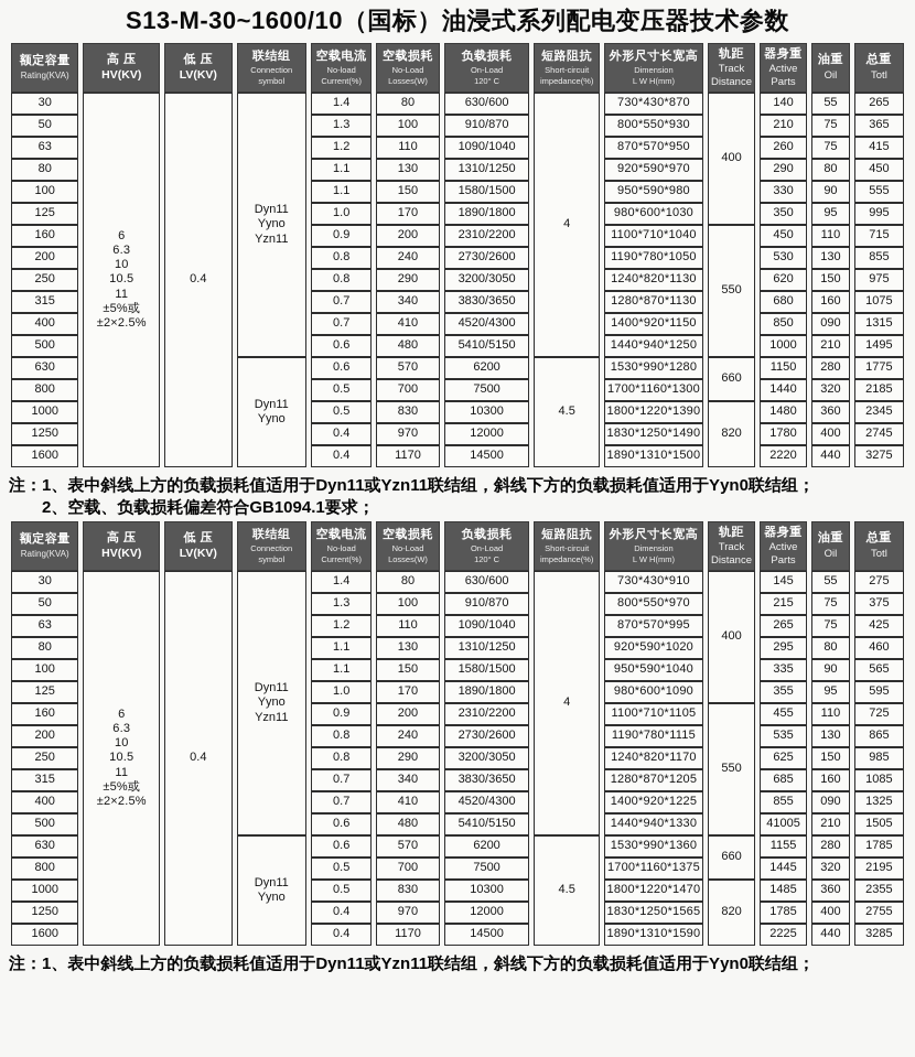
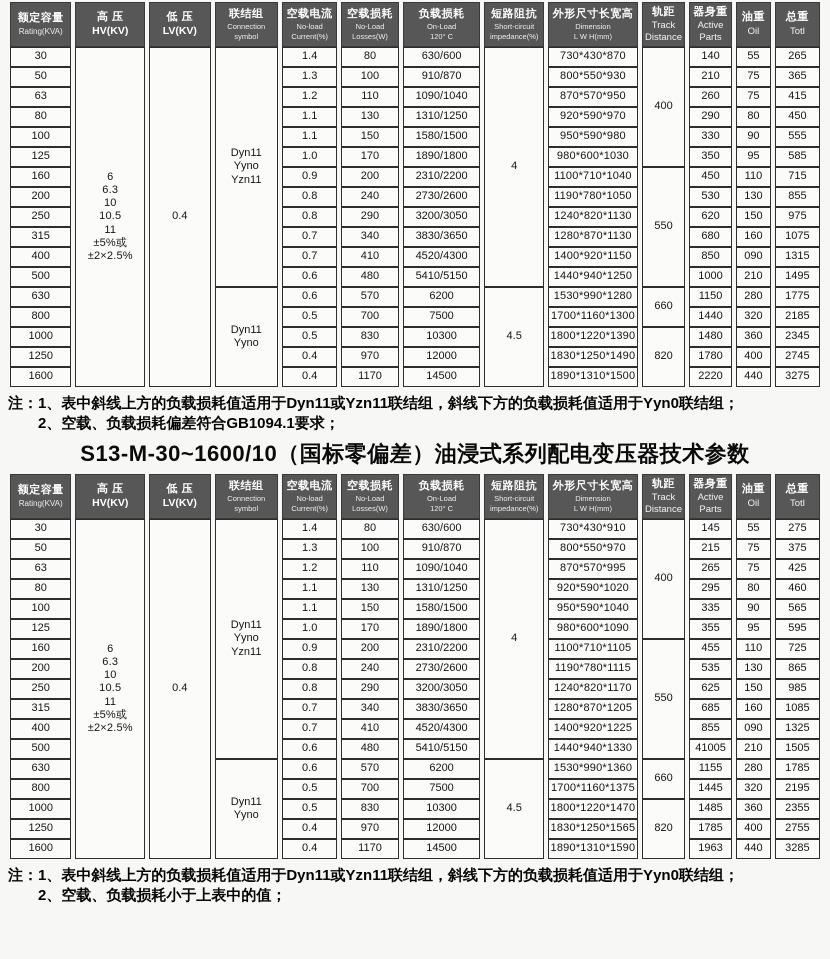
- S13-M-30~1600/10（国标）油浸式系列配电变压器技术参数
  额定容量Rating(KVA)	高 压HV(KV)	低 压LV(KV)	联结组Connection symbol	空载电流No-load Current(%)	空载损耗No-Load Losses(W)	负载损耗On-Load 120° C	短路阻抗Short-circuit impedance(%)	外形尺寸长宽高Dimension L W H(mm)	轨距Track Distance	器身重Active Parts	油重Oil	总重Totl
  30	6 6.3 10 10.5 11 ±5%或 ±2×2.5%	0.4	Dyn11 Yyno Yzn11	1.4	80	630/600	4	730*430*870	400	140	55	265
  50	1.3	100	910/870	800*550*930	210	75	365
  63	1.2	110	1090/1040	870*570*950	260	75	415
  80	1.1	130	1310/1250	920*590*970	290	80	450
  100	1.1	150	1580/1500	950*590*980	330	90	555
- 125	1.0	170	1890/1800	980*600*1030	350	95	995
+ 125	1.0	170	1890/1800	980*600*1030	350	95	585
  160	0.9	200	2310/2200	1100*710*1040	550	450	110	715
  200	0.8	240	2730/2600	1190*780*1050	530	130	855
  250	0.8	290	3200/3050	1240*820*1130	620	150	975
  315	0.7	340	3830/3650	1280*870*1130	680	160	1075
  400	0.7	410	4520/4300	1400*920*1150	850	090	1315
  500	0.6	480	5410/5150	1440*940*1250	1000	210	1495
  630	Dyn11 Yyno	0.6	570	6200	4.5	1530*990*1280	660	1150	280	1775
  800	0.5	700	7500	1700*1160*1300	1440	320	2185
  1000	0.5	830	10300	1800*1220*1390	820	1480	360	2345
  1250	0.4	970	12000	1830*1250*1490	1780	400	2745
  1600	0.4	1170	14500	1890*1310*1500	2220	440	3275
  注：1、表中斜线上方的负载损耗值适用于Dyn11或Yzn11联结组，斜线下方的负载损耗值适用于Yyn0联结组；
  2、空载、负载损耗偏差符合GB1094.1要求；
+ S13-M-30~1600/10（国标零偏差）油浸式系列配电变压器技术参数
  额定容量Rating(KVA)	高 压HV(KV)	低 压LV(KV)	联结组Connection symbol	空载电流No-load Current(%)	空载损耗No-Load Losses(W)	负载损耗On-Load 120° C	短路阻抗Short-circuit impedance(%)	外形尺寸长宽高Dimension L W H(mm)	轨距Track Distance	器身重Active Parts	油重Oil	总重Totl
  30	6 6.3 10 10.5 11 ±5%或 ±2×2.5%	0.4	Dyn11 Yyno Yzn11	1.4	80	630/600	4	730*430*910	400	145	55	275
  50	1.3	100	910/870	800*550*970	215	75	375
  63	1.2	110	1090/1040	870*570*995	265	75	425
  80	1.1	130	1310/1250	920*590*1020	295	80	460
  100	1.1	150	1580/1500	950*590*1040	335	90	565
  125	1.0	170	1890/1800	980*600*1090	355	95	595
  160	0.9	200	2310/2200	1100*710*1105	550	455	110	725
  200	0.8	240	2730/2600	1190*780*1115	535	130	865
  250	0.8	290	3200/3050	1240*820*1170	625	150	985
  315	0.7	340	3830/3650	1280*870*1205	685	160	1085
  400	0.7	410	4520/4300	1400*920*1225	855	090	1325
  500	0.6	480	5410/5150	1440*940*1330	41005	210	1505
  630	Dyn11 Yyno	0.6	570	6200	4.5	1530*990*1360	660	1155	280	1785
  800	0.5	700	7500	1700*1160*1375	1445	320	2195
  1000	0.5	830	10300	1800*1220*1470	820	1485	360	2355
  1250	0.4	970	12000	1830*1250*1565	1785	400	2755
- 1600	0.4	1170	14500	1890*1310*1590	2225	440	3285
+ 1600	0.4	1170	14500	1890*1310*1590	1963	440	3285
  注：1、表中斜线上方的负载损耗值适用于Dyn11或Yzn11联结组，斜线下方的负载损耗值适用于Yyn0联结组；
+ 2、空载、负载损耗小于上表中的值；
